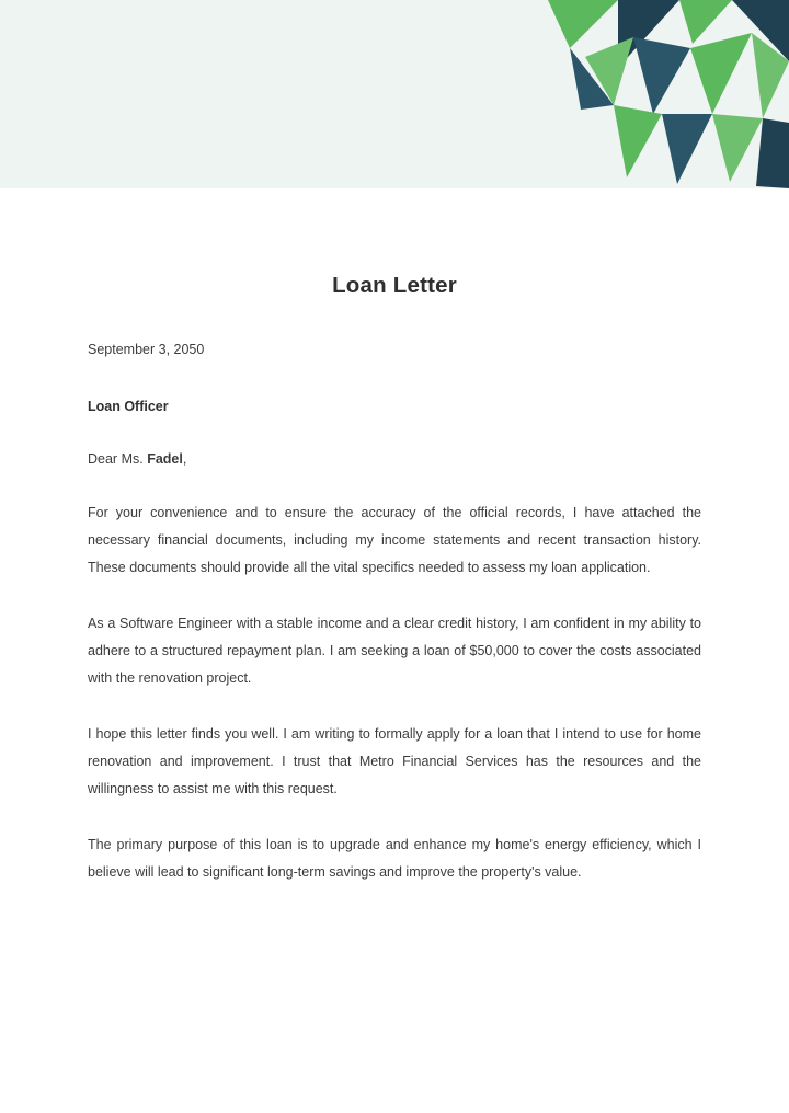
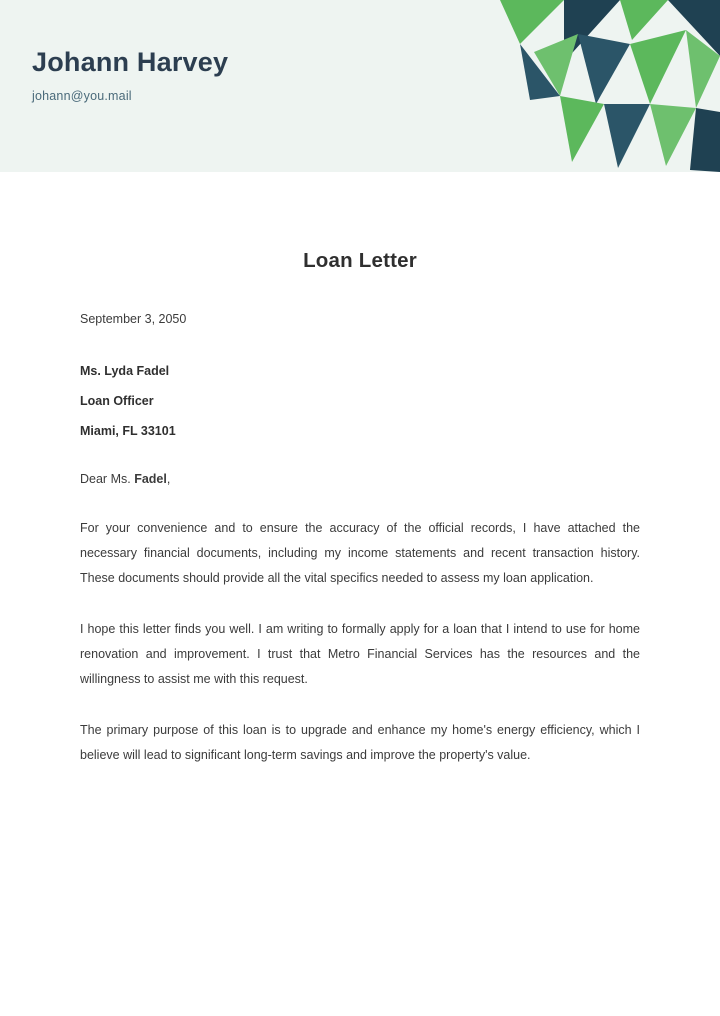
+ Johann Harvey
+ johann@you.mail
  Loan Letter
  September 3, 2050
+ Ms. Lyda Fadel
  Loan Officer
+ Miami, FL 33101
  Dear Ms. Fadel,
  For your convenience and to ensure the accuracy of the official records, I have attached the necessary financial documents, including my income statements and recent transaction history. These documents should provide all the vital specifics needed to assess my loan application.
- As a Software Engineer with a stable income and a clear credit history, I am confident in my ability to adhere to a structured repayment plan. I am seeking a loan of $50,000 to cover the costs associated with the renovation project.
  I hope this letter finds you well. I am writing to formally apply for a loan that I intend to use for home renovation and improvement. I trust that Metro Financial Services has the resources and the willingness to assist me with this request.
  The primary purpose of this loan is to upgrade and enhance my home's energy efficiency, which I believe will lead to significant long-term savings and improve the property's value.
